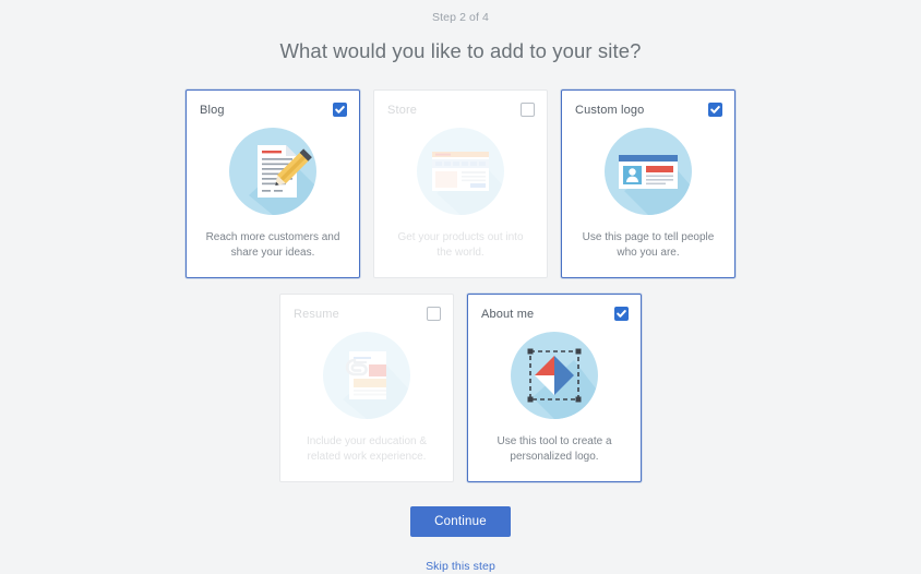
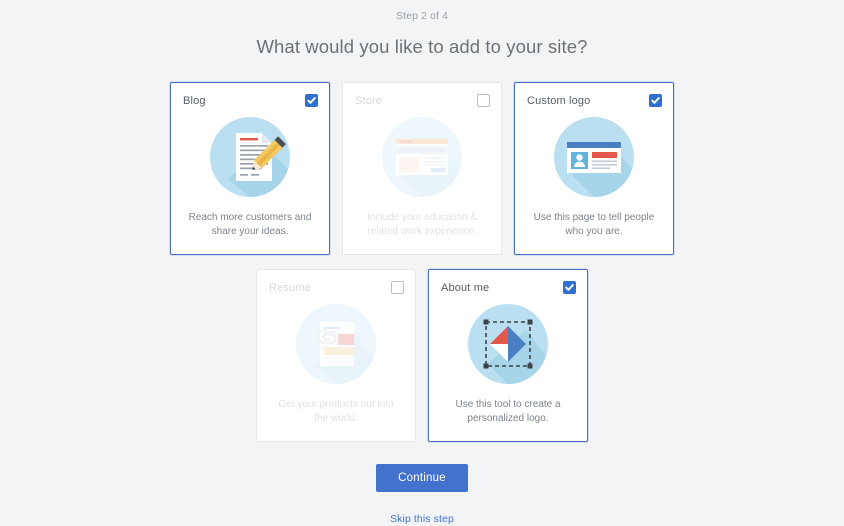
  Step 2 of 4
  What would you like to add to your site?
  Blog
  Reach more customers and share your ideas.
  Store
- Get your products out into the world.
+ Include your education & related work experience.
  Custom logo
  Use this page to tell people who you are.
  Resume
- Include your education & related work experience.
+ Get your products out into the world.
  About me
  Use this tool to create a personalized logo.
  Continue
  Skip this step
